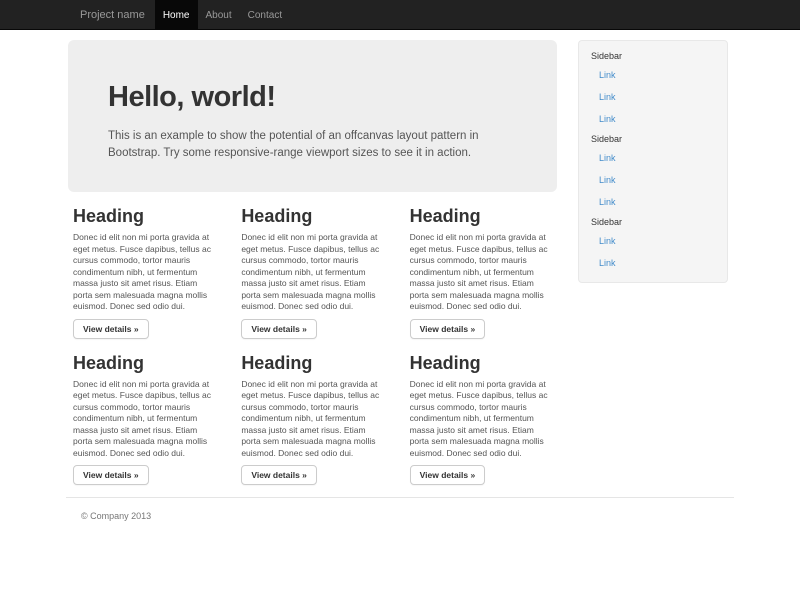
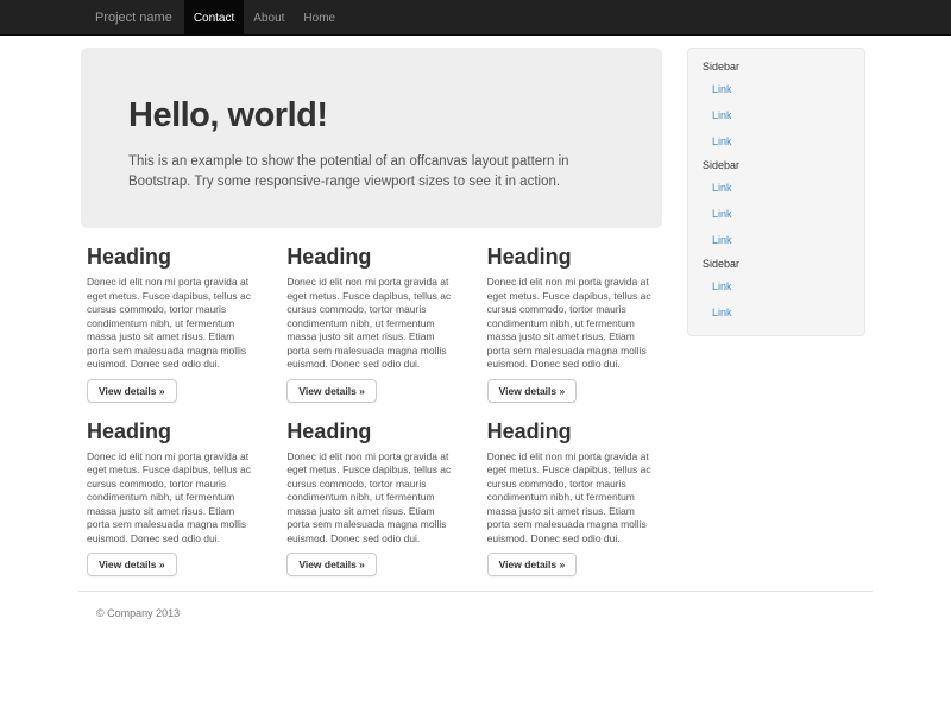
  Project name
- Home
+ Contact
  About
- Contact
+ Home
  Hello, world!
  This is an example to show the potential of an offcanvas layout pattern in Bootstrap. Try some responsive-range viewport sizes to see it in action.
  Heading
  Donec id elit non mi porta gravida at eget metus. Fusce dapibus, tellus ac cursus commodo, tortor mauris condimentum nibh, ut fermentum massa justo sit amet risus. Etiam porta sem malesuada magna mollis euismod. Donec sed odio dui.
  View details »
  Heading
  Donec id elit non mi porta gravida at eget metus. Fusce dapibus, tellus ac cursus commodo, tortor mauris condimentum nibh, ut fermentum massa justo sit amet risus. Etiam porta sem malesuada magna mollis euismod. Donec sed odio dui.
  View details »
  Heading
  Donec id elit non mi porta gravida at eget metus. Fusce dapibus, tellus ac cursus commodo, tortor mauris condimentum nibh, ut fermentum massa justo sit amet risus. Etiam porta sem malesuada magna mollis euismod. Donec sed odio dui.
  View details »
  Heading
  Donec id elit non mi porta gravida at eget metus. Fusce dapibus, tellus ac cursus commodo, tortor mauris condimentum nibh, ut fermentum massa justo sit amet risus. Etiam porta sem malesuada magna mollis euismod. Donec sed odio dui.
  View details »
  Heading
  Donec id elit non mi porta gravida at eget metus. Fusce dapibus, tellus ac cursus commodo, tortor mauris condimentum nibh, ut fermentum massa justo sit amet risus. Etiam porta sem malesuada magna mollis euismod. Donec sed odio dui.
  View details »
  Heading
  Donec id elit non mi porta gravida at eget metus. Fusce dapibus, tellus ac cursus commodo, tortor mauris condimentum nibh, ut fermentum massa justo sit amet risus. Etiam porta sem malesuada magna mollis euismod. Donec sed odio dui.
  View details »
  Sidebar
  Link
  Link
  Link
  Sidebar
  Link
  Link
  Link
  Sidebar
  Link
  Link
  © Company 2013
